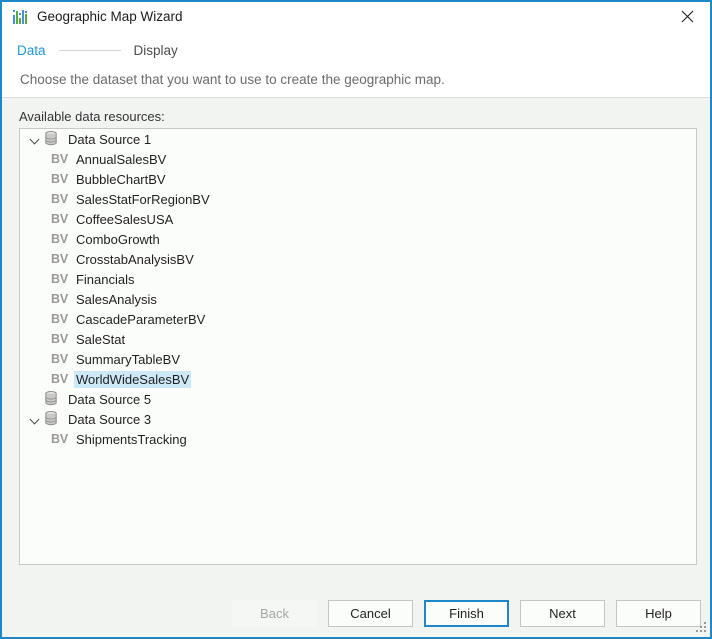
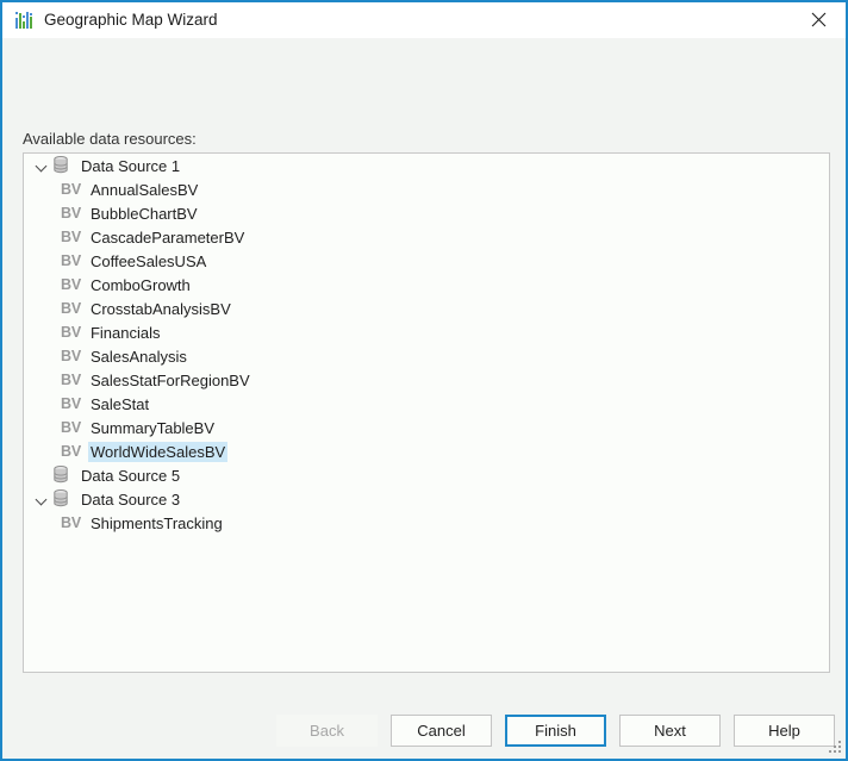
  Geographic Map Wizard
- Data
- Display
- Choose the dataset that you want to use to create the geographic map.
  Available data resources:
  Data Source 1
  BV
  AnnualSalesBV
  BV
  BubbleChartBV
  BV
- SalesStatForRegionBV
+ CascadeParameterBV
  BV
  CoffeeSalesUSA
  BV
  ComboGrowth
  BV
  CrosstabAnalysisBV
  BV
  Financials
  BV
  SalesAnalysis
  BV
- CascadeParameterBV
+ SalesStatForRegionBV
  BV
  SaleStat
  BV
  SummaryTableBV
  BV
  WorldWideSalesBV
  Data Source 5
  Data Source 3
  BV
  ShipmentsTracking
  Back
  Cancel
  Finish
  Next
  Help
